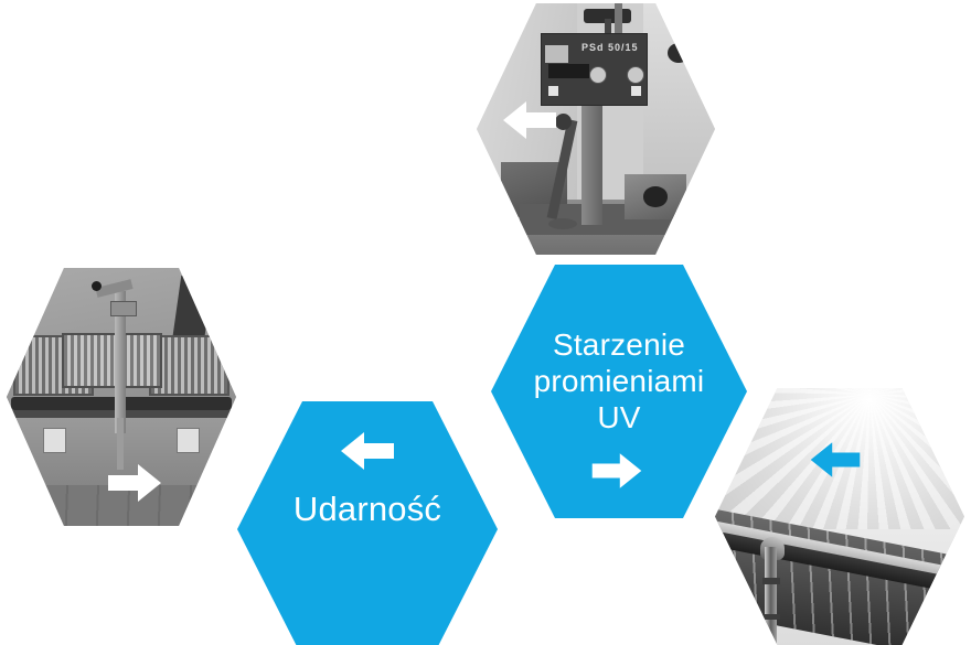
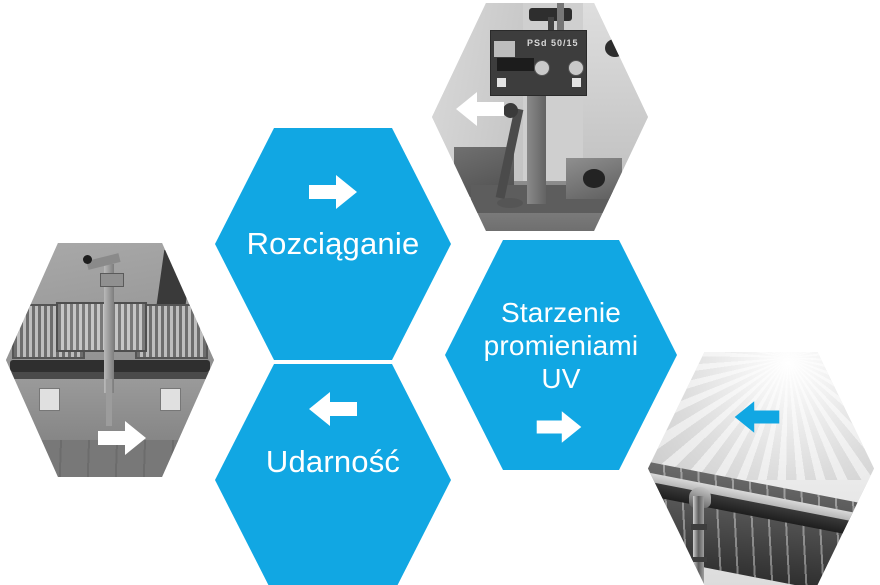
  PSd 50/15
+ Rozciąganie
  Udarność
  Starzenie
  promieniami
  UV
